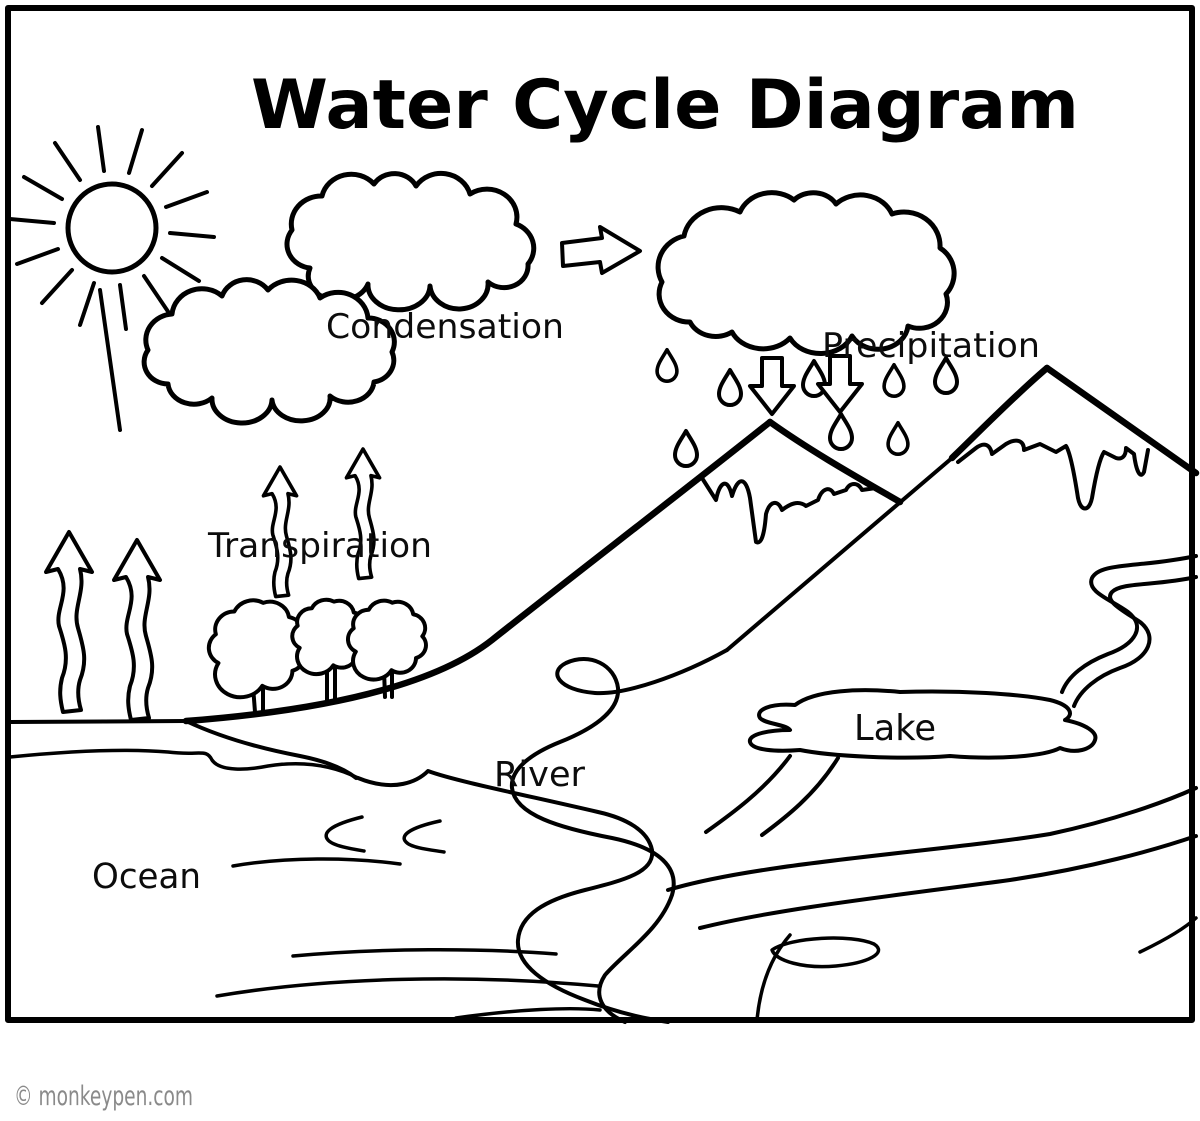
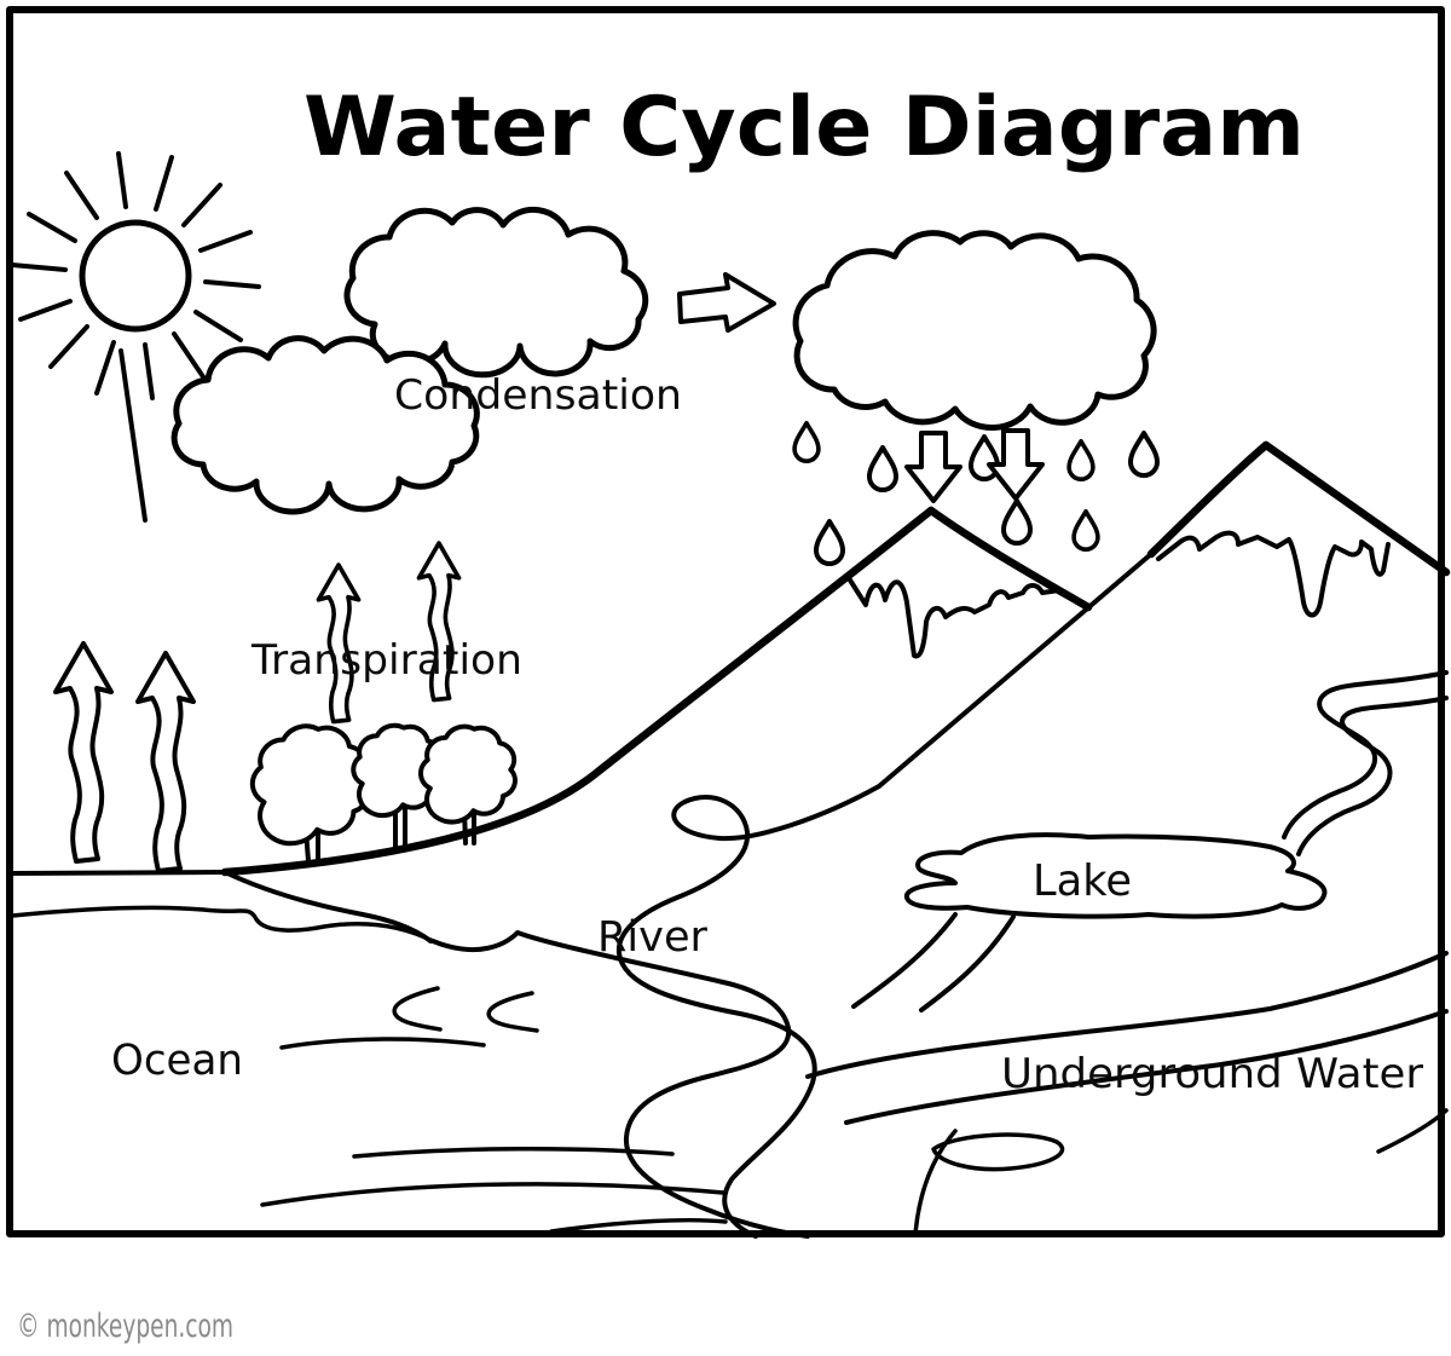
  Water Cycle Diagram
  Condensation
- Precipitation
  Transpiration
  River
  Lake
  Ocean
+ Underground Water
  © monkeypen.com
